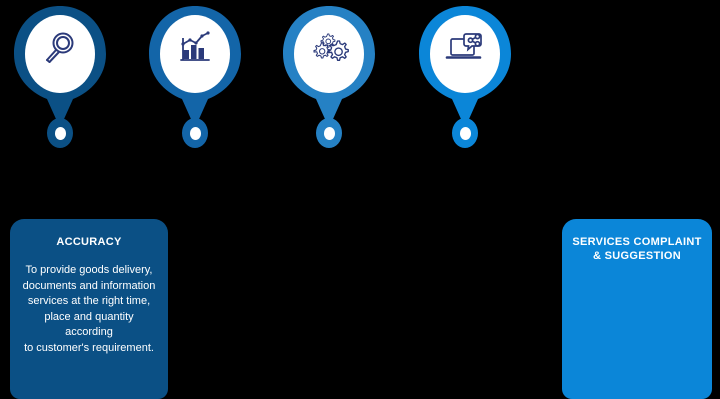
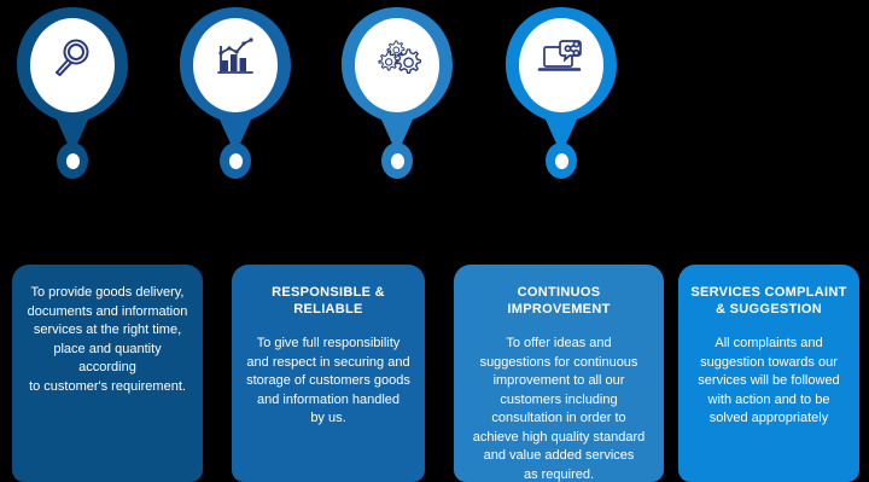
- ACCURACY
  To provide goods delivery,
  documents and information
  services at the right time,
  place and quantity according
  to customer's requirement.
+ RESPONSIBLE &
+ RELIABLE
+ To give full responsibility
+ and respect in securing and
+ storage of customers goods
+ and information handled
+ by us.
+ CONTINUOS
+ IMPROVEMENT
+ To offer ideas and
+ suggestions for continuous
+ improvement to all our
+ customers including
+ consultation in order to
+ achieve high quality standard
+ and value added services
+ as required.
  SERVICES COMPLAINT
  & SUGGESTION
+ All complaints and
+ suggestion towards our
+ services will be followed
+ with action and to be
+ solved appropriately
